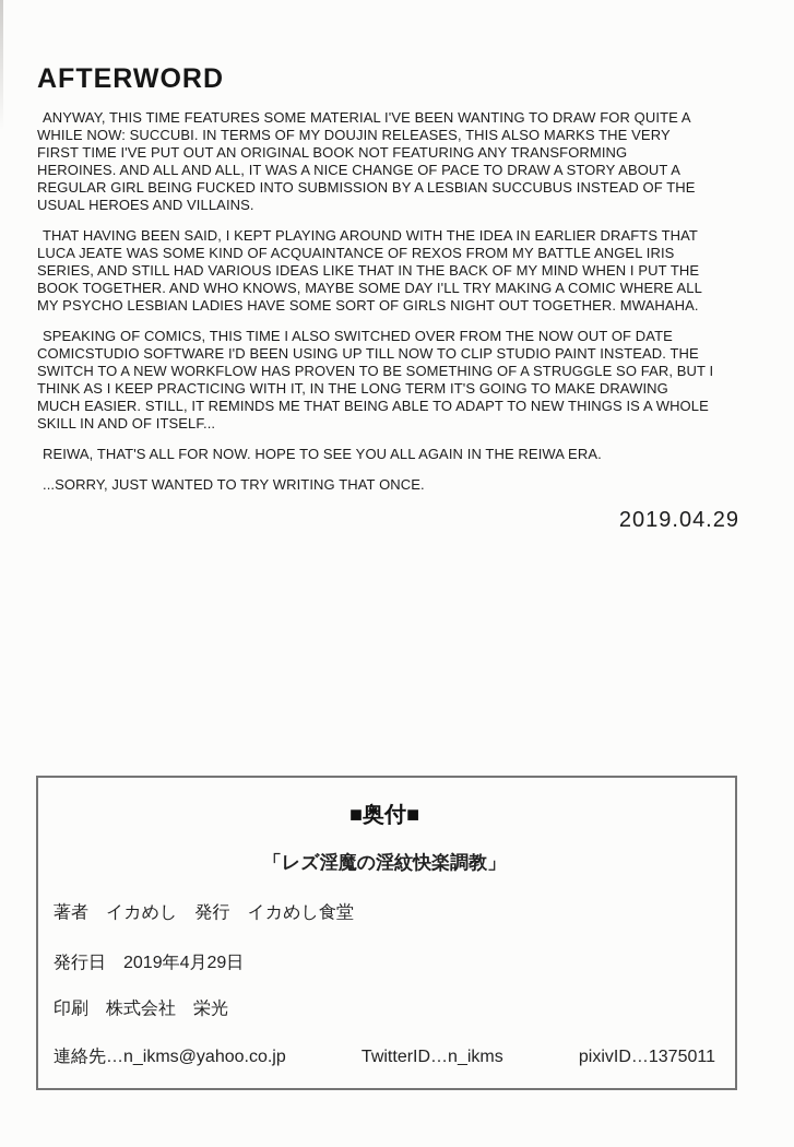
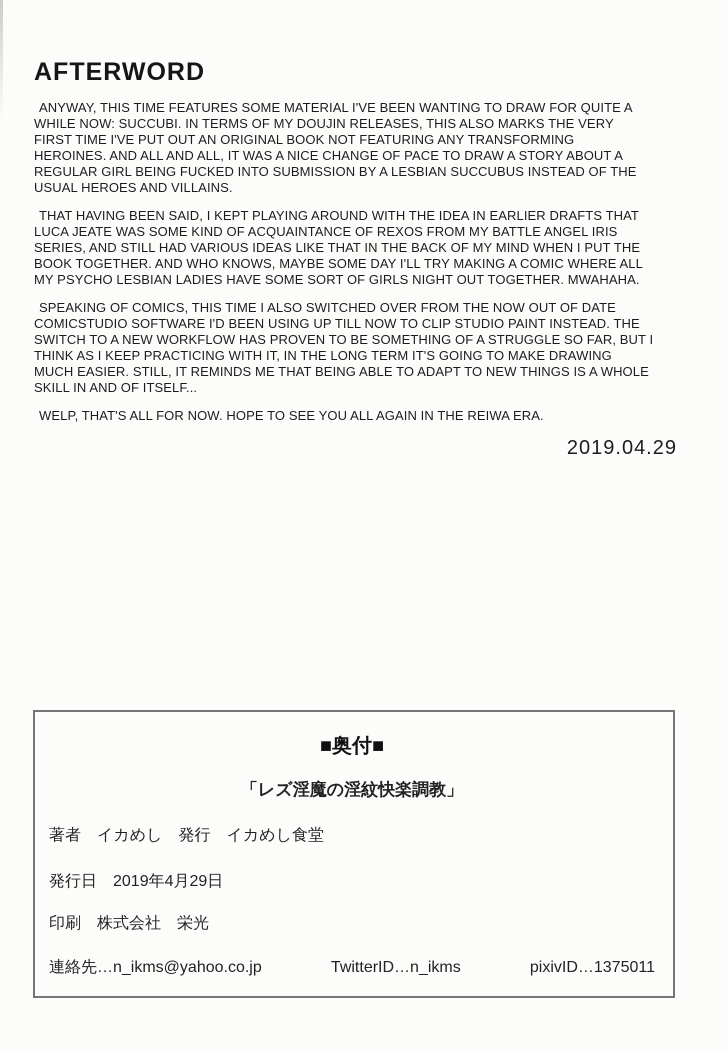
  AFTERWORD
  ANYWAY, THIS TIME FEATURES SOME MATERIAL I'VE BEEN WANTING TO DRAW FOR QUITE A
  WHILE NOW: SUCCUBI. IN TERMS OF MY DOUJIN RELEASES, THIS ALSO MARKS THE VERY
  FIRST TIME I'VE PUT OUT AN ORIGINAL BOOK NOT FEATURING ANY TRANSFORMING
  HEROINES. AND ALL AND ALL, IT WAS A NICE CHANGE OF PACE TO DRAW A STORY ABOUT A
  REGULAR GIRL BEING FUCKED INTO SUBMISSION BY A LESBIAN SUCCUBUS INSTEAD OF THE
  USUAL HEROES AND VILLAINS.
  THAT HAVING BEEN SAID, I KEPT PLAYING AROUND WITH THE IDEA IN EARLIER DRAFTS THAT
  LUCA JEATE WAS SOME KIND OF ACQUAINTANCE OF REXOS FROM MY BATTLE ANGEL IRIS
  SERIES, AND STILL HAD VARIOUS IDEAS LIKE THAT IN THE BACK OF MY MIND WHEN I PUT THE
  BOOK TOGETHER. AND WHO KNOWS, MAYBE SOME DAY I'LL TRY MAKING A COMIC WHERE ALL
  MY PSYCHO LESBIAN LADIES HAVE SOME SORT OF GIRLS NIGHT OUT TOGETHER. MWAHAHA.
  SPEAKING OF COMICS, THIS TIME I ALSO SWITCHED OVER FROM THE NOW OUT OF DATE
  COMICSTUDIO SOFTWARE I'D BEEN USING UP TILL NOW TO CLIP STUDIO PAINT INSTEAD. THE
  SWITCH TO A NEW WORKFLOW HAS PROVEN TO BE SOMETHING OF A STRUGGLE SO FAR, BUT I
  THINK AS I KEEP PRACTICING WITH IT, IN THE LONG TERM IT'S GOING TO MAKE DRAWING
  MUCH EASIER. STILL, IT REMINDS ME THAT BEING ABLE TO ADAPT TO NEW THINGS IS A WHOLE
  SKILL IN AND OF ITSELF...
- REIWA, THAT'S ALL FOR NOW. HOPE TO SEE YOU ALL AGAIN IN THE REIWA ERA.
+ WELP, THAT'S ALL FOR NOW. HOPE TO SEE YOU ALL AGAIN IN THE REIWA ERA.
- ...SORRY, JUST WANTED TO TRY WRITING THAT ONCE.
  2019.04.29
  ■奥付■
  「レズ淫魔の淫紋快楽調教」
  著者 イカめし 発行 イカめし食堂
  発行日 2019年4月29日
  印刷 株式会社 栄光
  連絡先…n_ikms@yahoo.co.jp
  TwitterID…n_ikms
  pixivID…1375011
